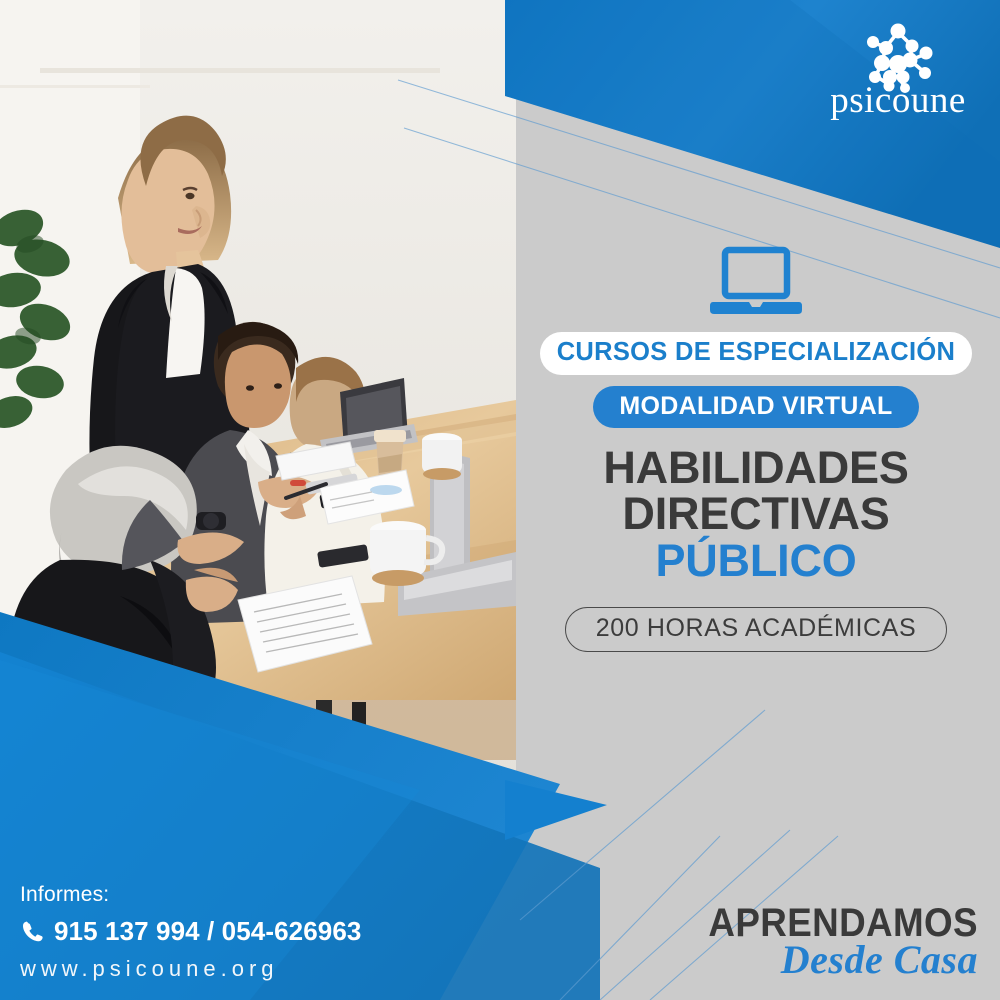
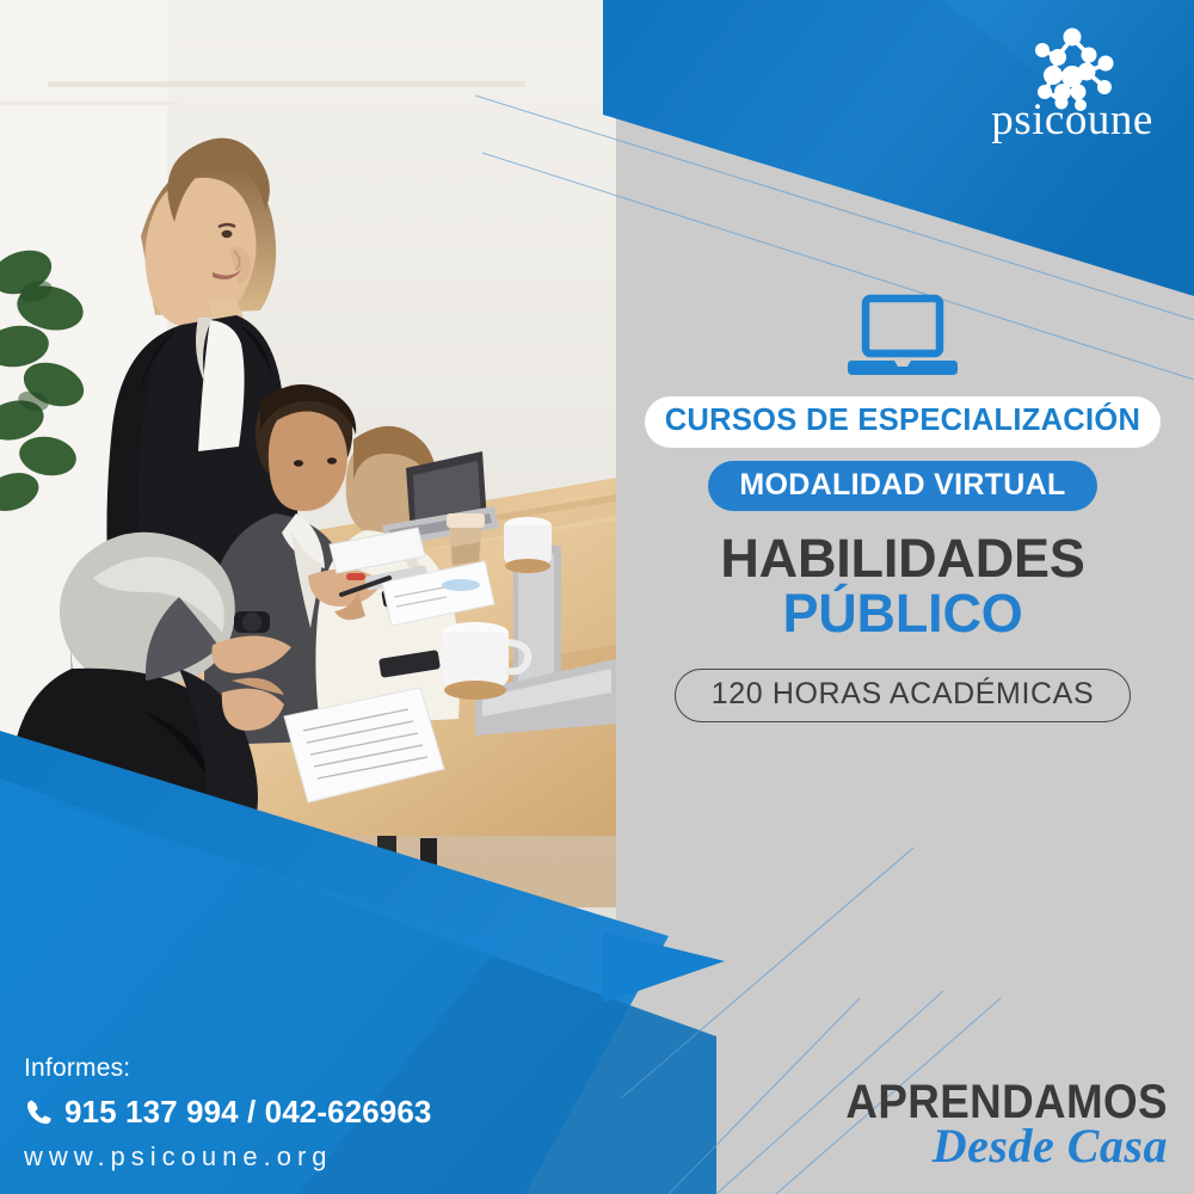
  psicoune
  CURSOS DE ESPECIALIZACIÓN
  MODALIDAD VIRTUAL
  HABILIDADES
- DIRECTIVAS
  PÚBLICO
- 200 HORAS ACADÉMICAS
+ 120 HORAS ACADÉMICAS
  Informes:
- 915 137 994 / 054-626963
+ 915 137 994 / 042-626963
  www.psicoune.org
  APRENDAMOS
  Desde Casa
